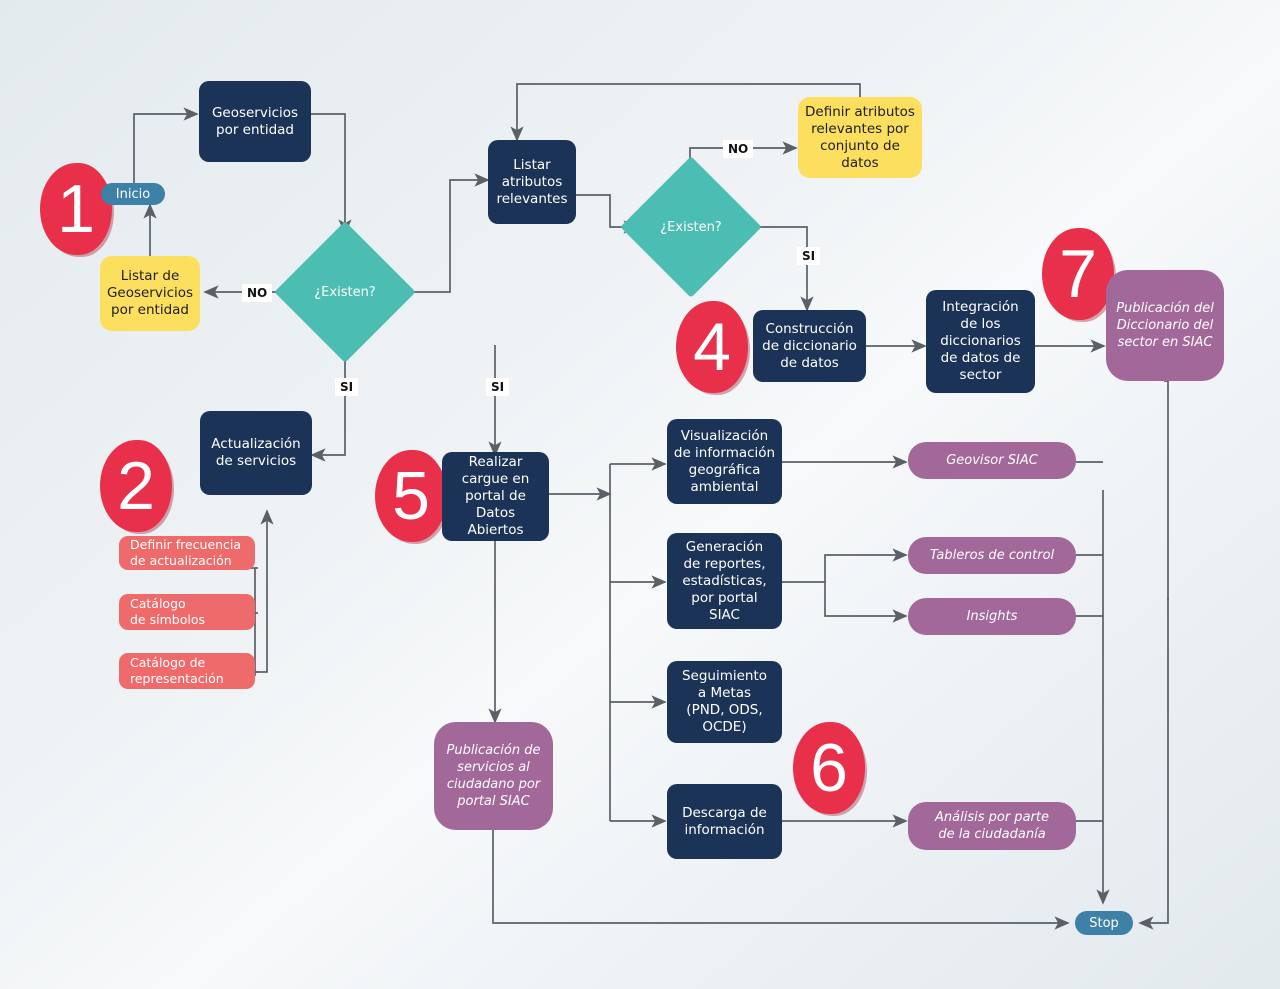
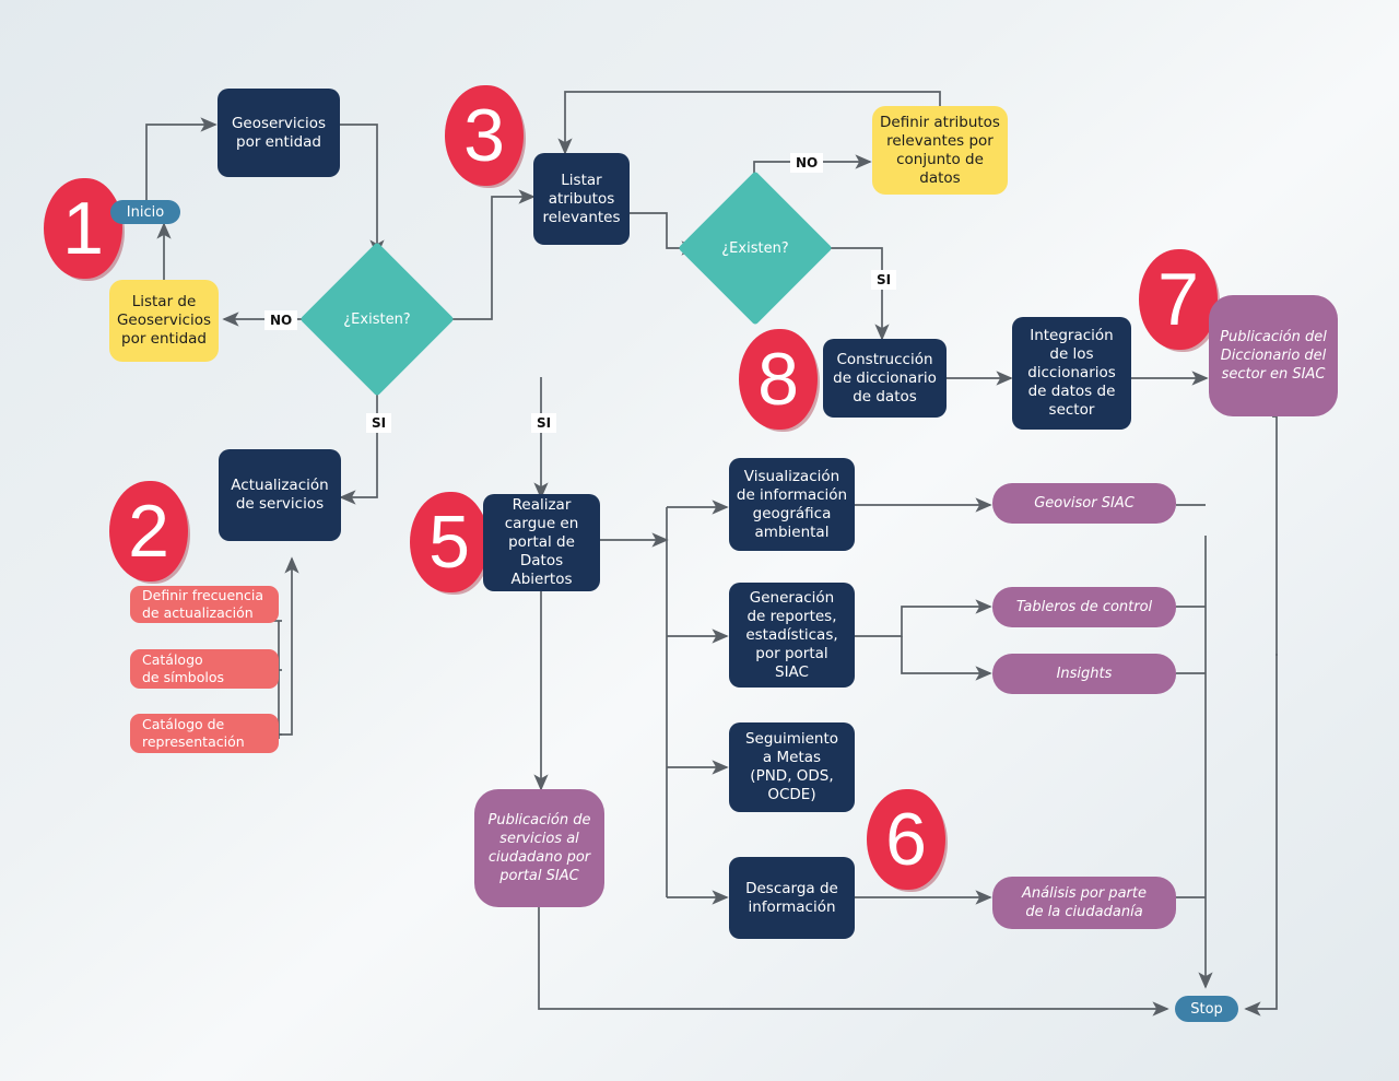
  1
  2
+ 3
- 4
+ 8
  5
  6
  7
  Inicio
  Stop
  Geoservicios
  por entidad
  Listar de
  Geoservicios
  por entidad
  Listar
  atributos
  relevantes
  Definir atributos
  relevantes por
  conjunto de
  datos
  Construcción
  de diccionario
  de datos
  Integración
  de los
  diccionarios
  de datos de
  sector
  Actualización
  de servicios
  Realizar
  cargue en
  portal de
  Datos
  Abiertos
  Visualización
  de información
  geográfica
  ambiental
  Generación
  de reportes,
  estadísticas,
  por portal
  SIAC
  Seguimiento
  a Metas
  (PND, ODS,
  OCDE)
  Descarga de
  información
  Definir frecuencia
  de actualización
  Catálogo
  de símbolos
  Catálogo de
  representación
  Publicación del
  Diccionario del
  sector en SIAC
  Publicación de
  servicios al
  ciudadano por
  portal SIAC
  Geovisor SIAC
  Tableros de control
  Insights
  Análisis por parte
  de la ciudadanía
  ¿Existen?
  ¿Existen?
  NO
  NO
  SI
  SI
  SI
